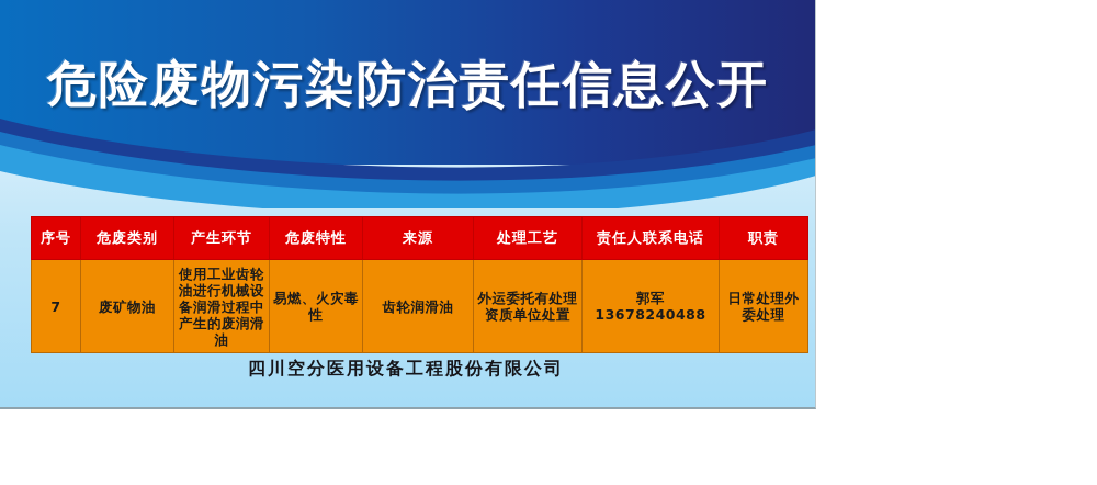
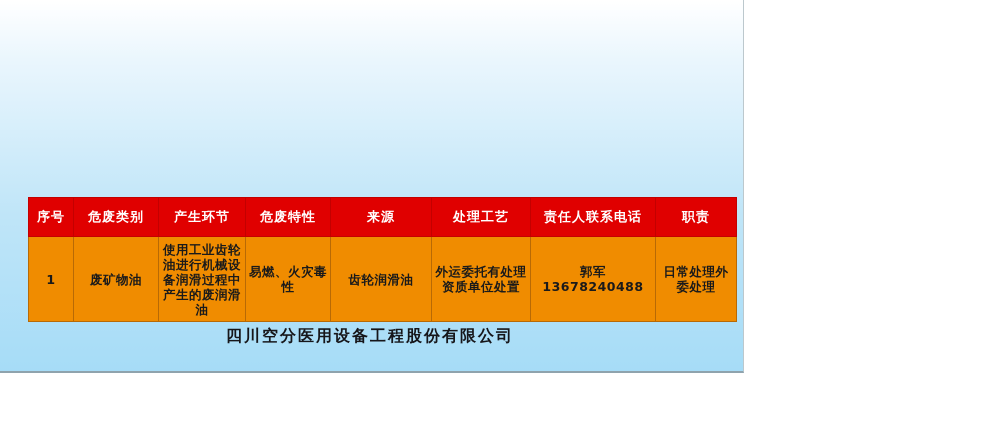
- 危险废物污染防治责任信息公开
  序号	危废类别	产生环节	危废特性	来源	处理工艺	责任人联系电话	职责
- 7	废矿物油	使用工业齿轮油进行机械设备润滑过程中产生的废润滑油	易燃、火灾毒性	齿轮润滑油	外运委托有处理资质单位处置	郭军 13678240488	日常处理外委处理
+ 1	废矿物油	使用工业齿轮油进行机械设备润滑过程中产生的废润滑油	易燃、火灾毒性	齿轮润滑油	外运委托有处理资质单位处置	郭军 13678240488	日常处理外委处理
  四川空分医用设备工程股份有限公司
